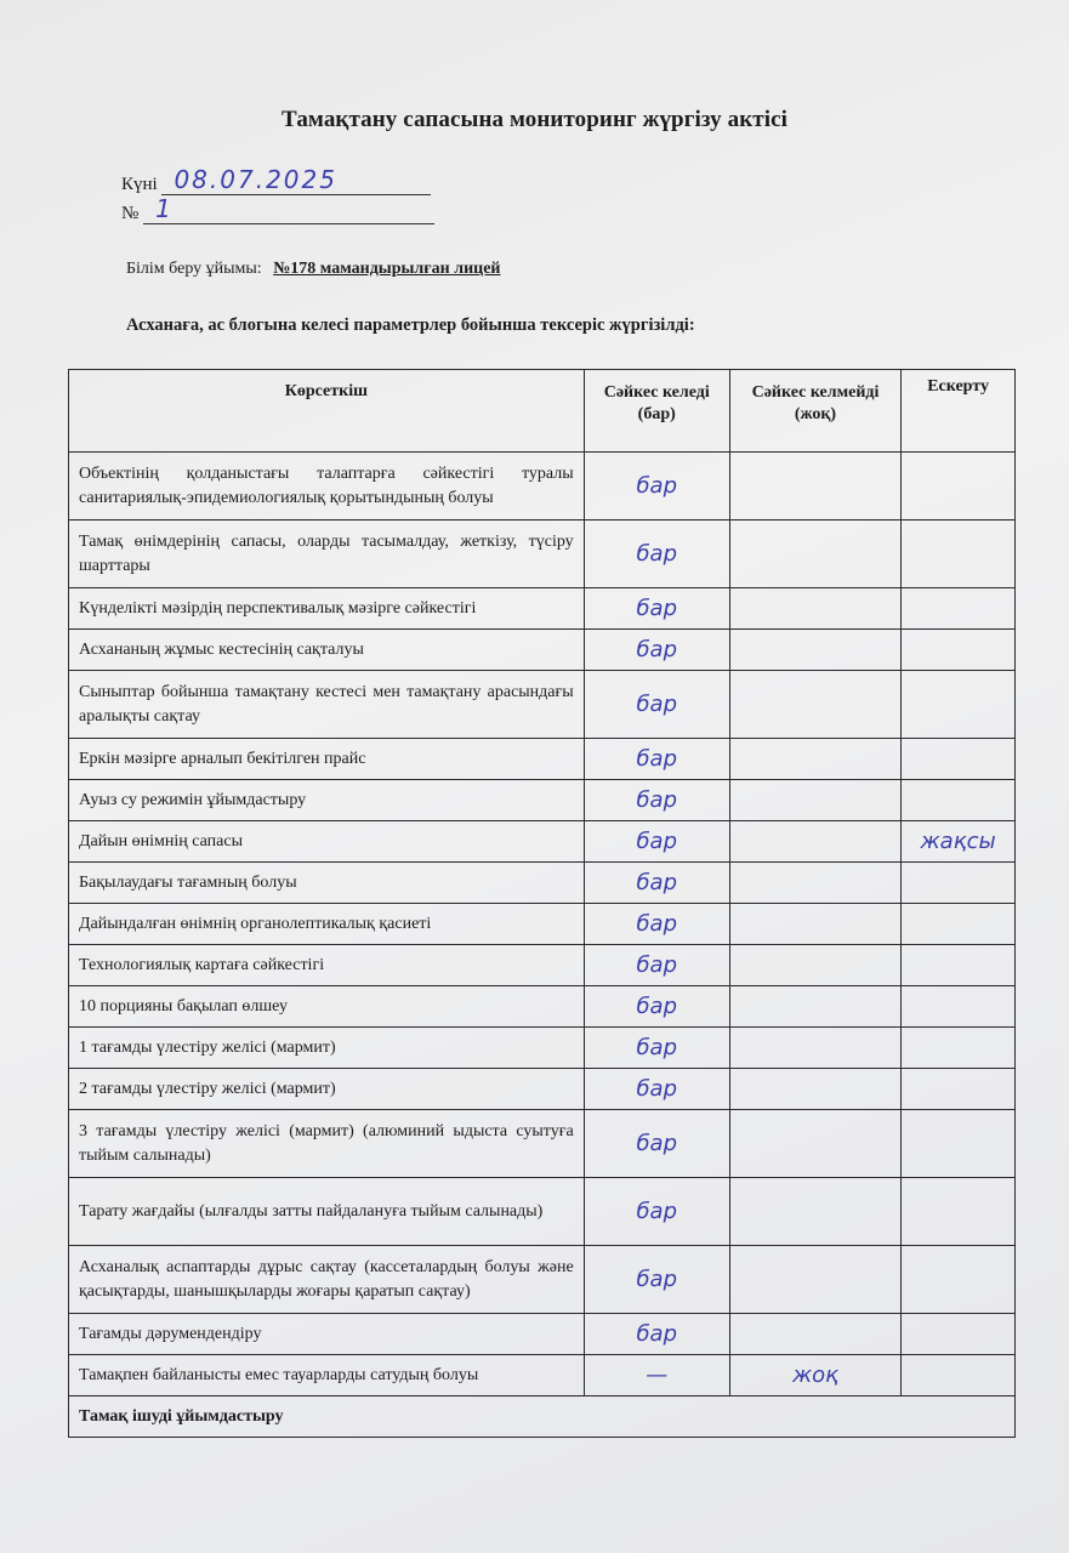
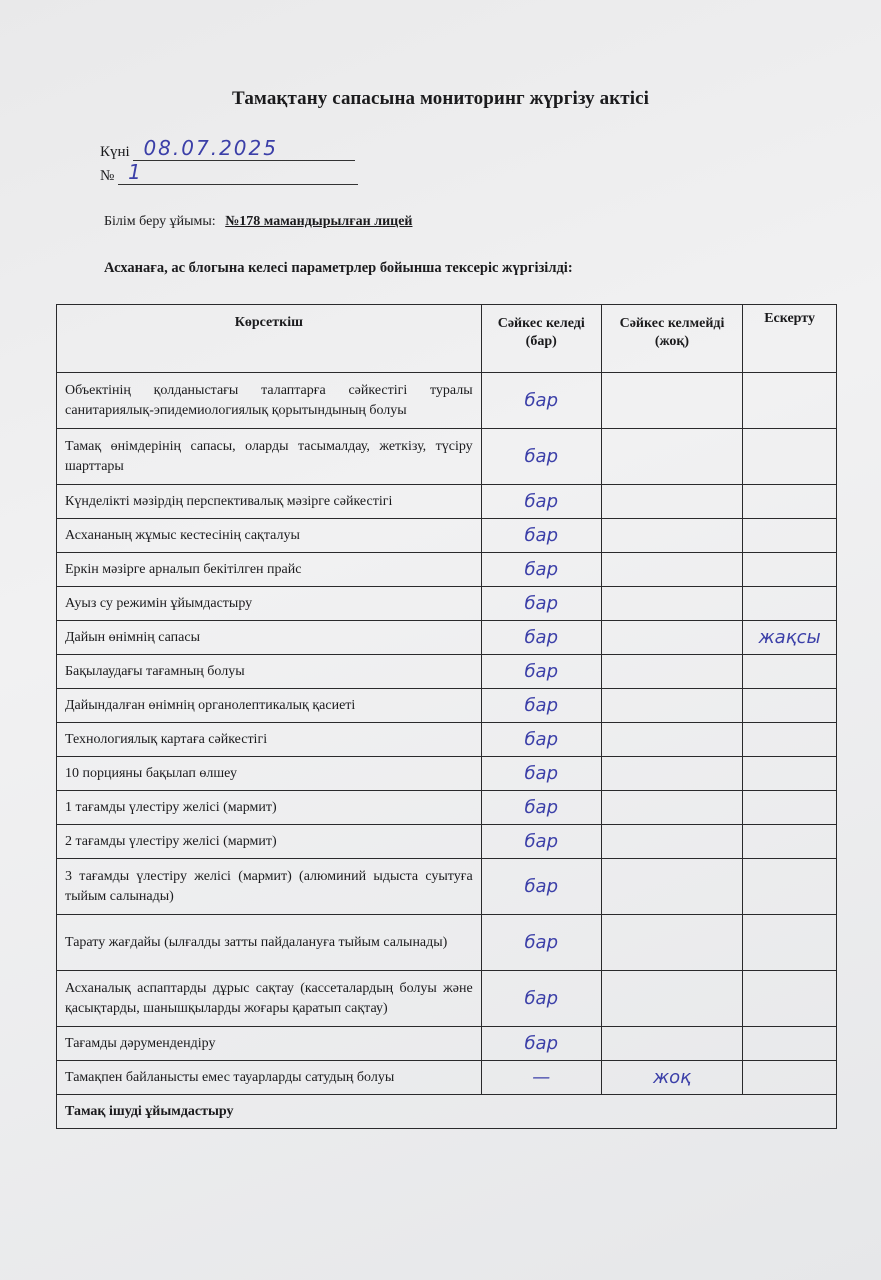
  Тамақтану сапасына мониторинг жүргізу актісі
  Күні
  08.07.2025
  №
  1
  Білім беру ұйымы: №178 мамандырылған лицей
  Асханаға, ас блогына келесі параметрлер бойынша тексеріс жүргізілді:
  Көрсеткіш	Сәйкес келеді (бар)	Сәйкес келмейді (жоқ)	Ескерту
  Объектінің қолданыстағы талаптарға сәйкестігі туралы санитариялық-эпидемиологиялық қорытындының болуы	бар
  Тамақ өнімдерінің сапасы, оларды тасымалдау, жеткізу, түсіру шарттары	бар
  Күнделікті мәзірдің перспективалық мәзірге сәйкестігі	бар
  Асхананың жұмыс кестесінің сақталуы	бар
- Сыныптар бойынша тамақтану кестесі мен тамақтану арасындағы аралықты сақтау	бар
  Еркін мәзірге арналып бекітілген прайс	бар
  Ауыз су режимін ұйымдастыру	бар
  Дайын өнімнің сапасы	бар		жақсы
  Бақылаудағы тағамның болуы	бар
  Дайындалған өнімнің органолептикалық қасиеті	бар
  Технологиялық картаға сәйкестігі	бар
  10 порцияны бақылап өлшеу	бар
  1 тағамды үлестіру желісі (мармит)	бар
  2 тағамды үлестіру желісі (мармит)	бар
  3 тағамды үлестіру желісі (мармит) (алюминий ыдыста суытуға тыйым салынады)	бар
  Тарату жағдайы (ылғалды затты пайдалануға тыйым салынады)	бар
  Асханалық аспаптарды дұрыс сақтау (кассеталардың болуы және қасықтарды, шанышқыларды жоғары қаратып сақтау)	бар
  Тағамды дәрумендендіру	бар
  Тамақпен байланысты емес тауарларды сатудың болуы	—	жоқ
  Тамақ ішуді ұйымдастыру
